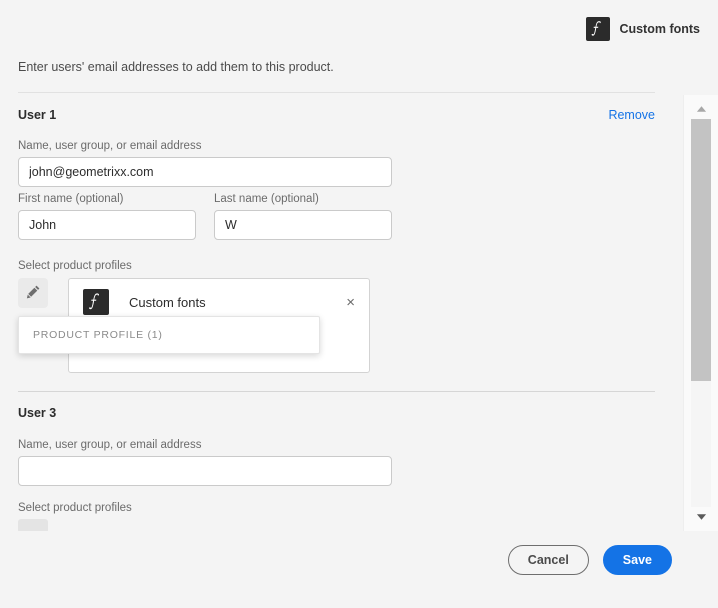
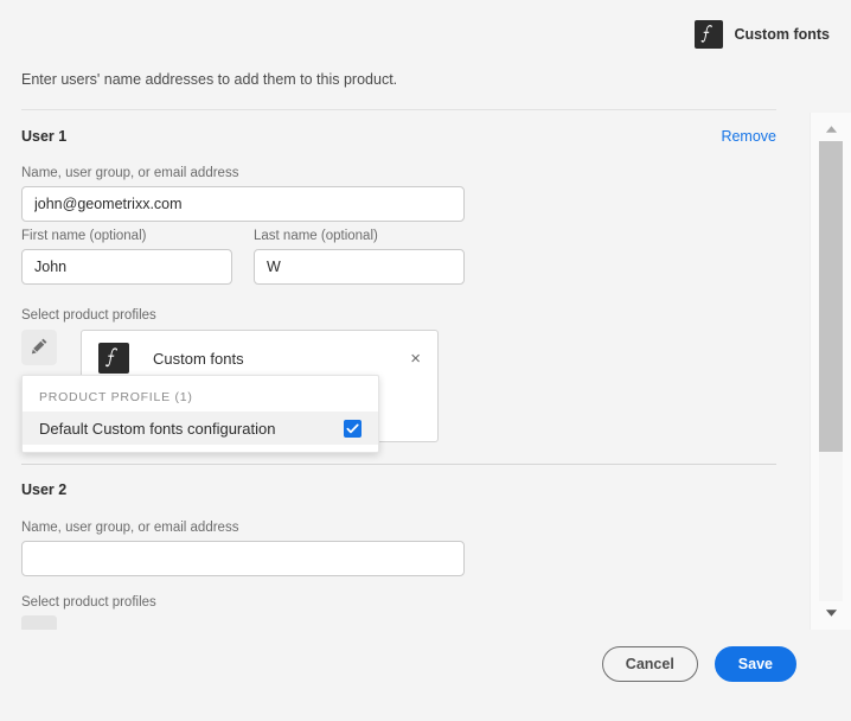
- Enter users' email addresses to add them to this product.
+ Enter users' name addresses to add them to this product.
  Custom fonts
  User 1
  Remove
  Name, user group, or email address
  john@geometrixx.com
  First name (optional)
  John
  Last name (optional)
  W
  Select product profiles
  Custom fonts
  ×
- User 3
+ User 2
  Name, user group, or email address
  Select product profiles
  PRODUCT PROFILE (1)
+ Default Custom fonts configuration
  Cancel
  Save
